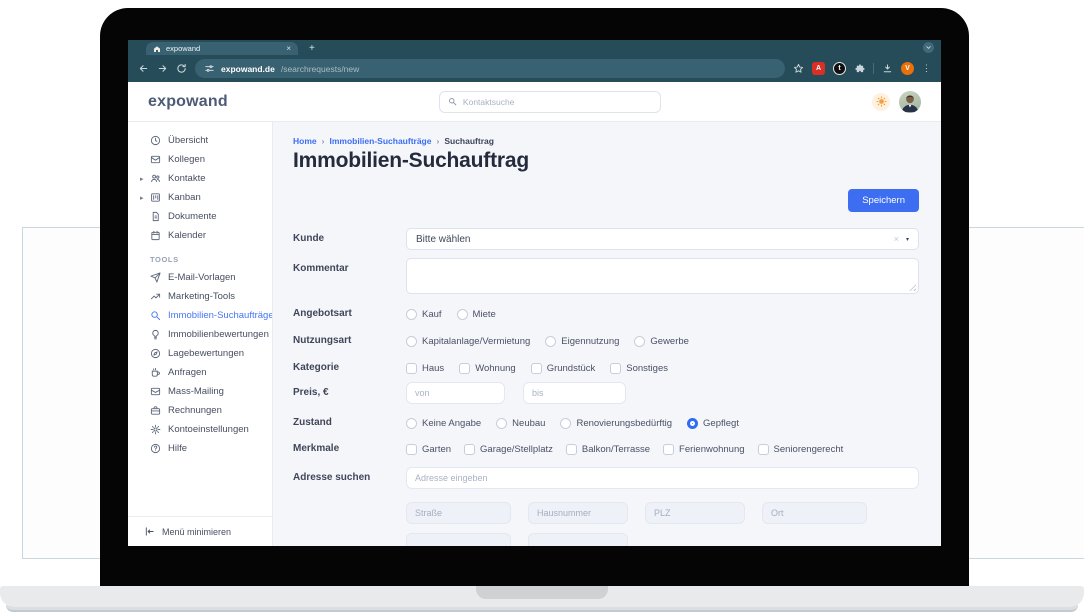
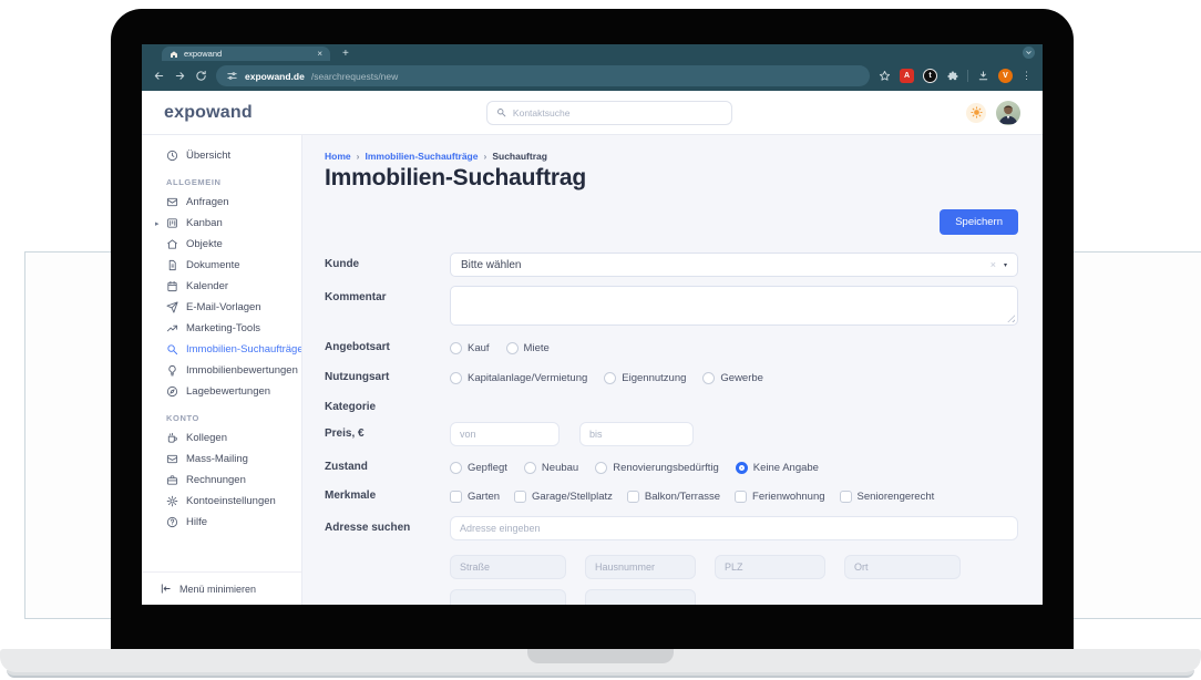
  expowand
  ×
  +
  expowand.de
  /searchrequests/new
  ⋮
  expowand
  Kontaktsuche
  Übersicht
+ ALLGEMEIN
- Kollegen
+ Anfragen
- Kontakte
  Kanban
+ Objekte
  Dokumente
  Kalender
- TOOLS
  E-Mail-Vorlagen
  Marketing-Tools
  Immobilien-Suchaufträge
  Immobilienbewertungen
  Lagebewertungen
+ KONTO
- Anfragen
+ Kollegen
  Mass-Mailing
  Rechnungen
  Kontoeinstellungen
  Hilfe
  Menü minimieren
  Home
  ›
  Immobilien-Suchaufträge
  ›
  Suchauftrag
  Immobilien-Suchauftrag
  Speichern
  Kunde
  Bitte wählen
  ×
  Kommentar
  Angebotsart
  Kauf
  Miete
  Nutzungsart
  Kapitalanlage/Vermietung
  Eigennutzung
  Gewerbe
  Kategorie
- Haus
- Wohnung
- Grundstück
- Sonstiges
  Preis, €
  von
  bis
  Zustand
- Keine Angabe
+ Gepflegt
  Neubau
  Renovierungsbedürftig
- Gepflegt
+ Keine Angabe
  Merkmale
  Garten
  Garage/Stellplatz
  Balkon/Terrasse
  Ferienwohnung
  Seniorengerecht
  Adresse suchen
  Adresse eingeben
  Straße
  Hausnummer
  PLZ
  Ort
